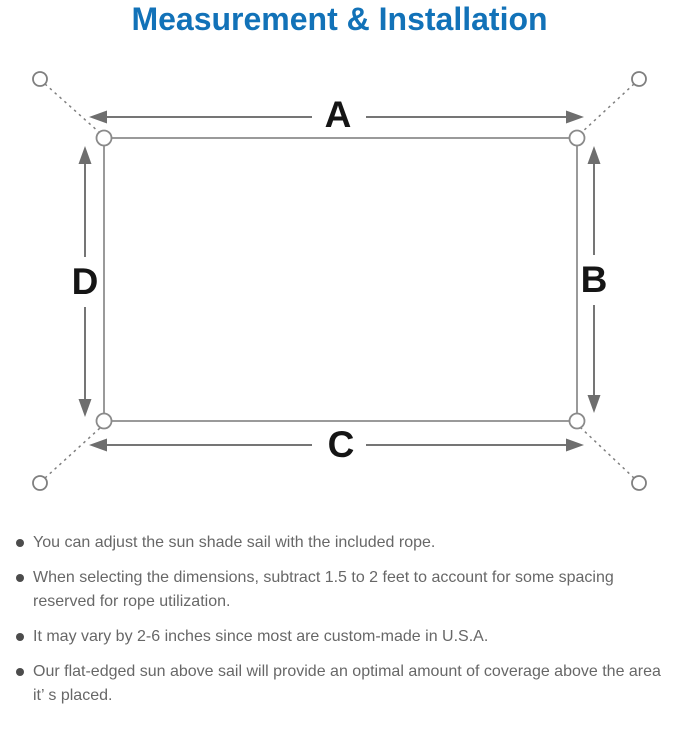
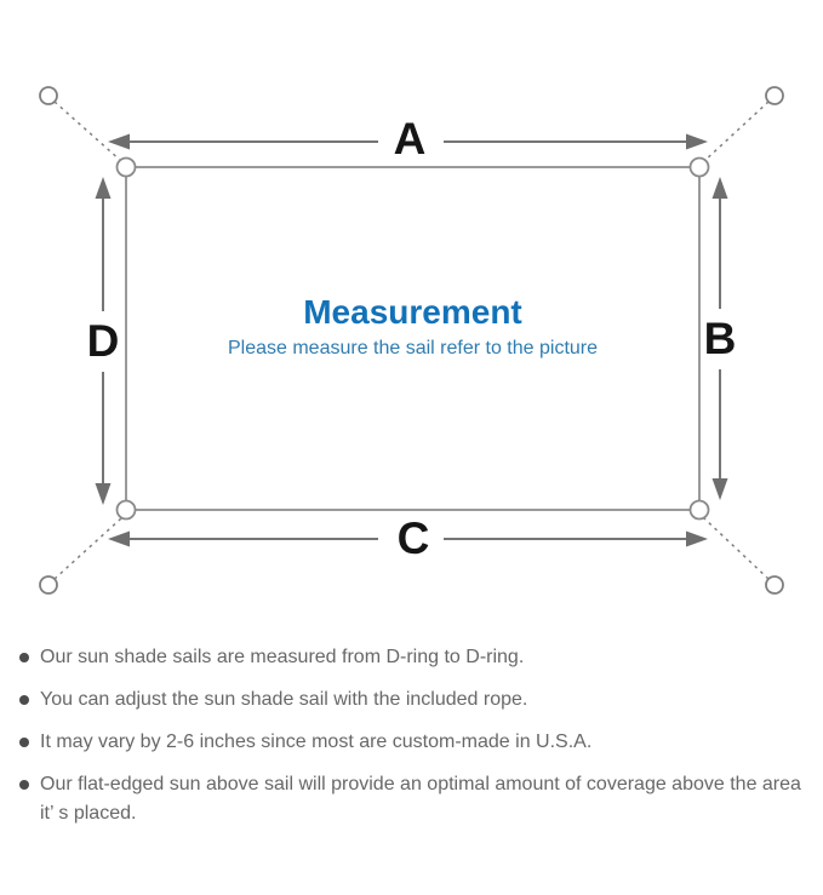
- Measurement & Installation
  A
  B
  C
  D
+ Measurement
+ Please measure the sail refer to the picture
+ Our sun shade sails are measured from D-ring to D-ring.
  You can adjust the sun shade sail with the included rope.
- When selecting the dimensions, subtract 1.5 to 2 feet to account for some spacing reserved for rope utilization.
  It may vary by 2-6 inches since most are custom-made in U.S.A.
  Our flat-edged sun above sail will provide an optimal amount of coverage above the area it’ s placed.
